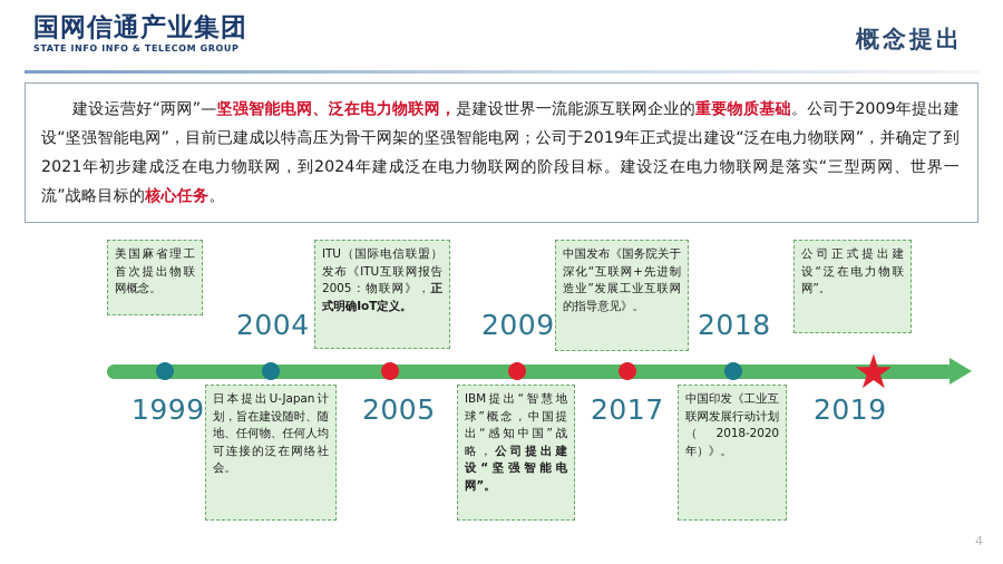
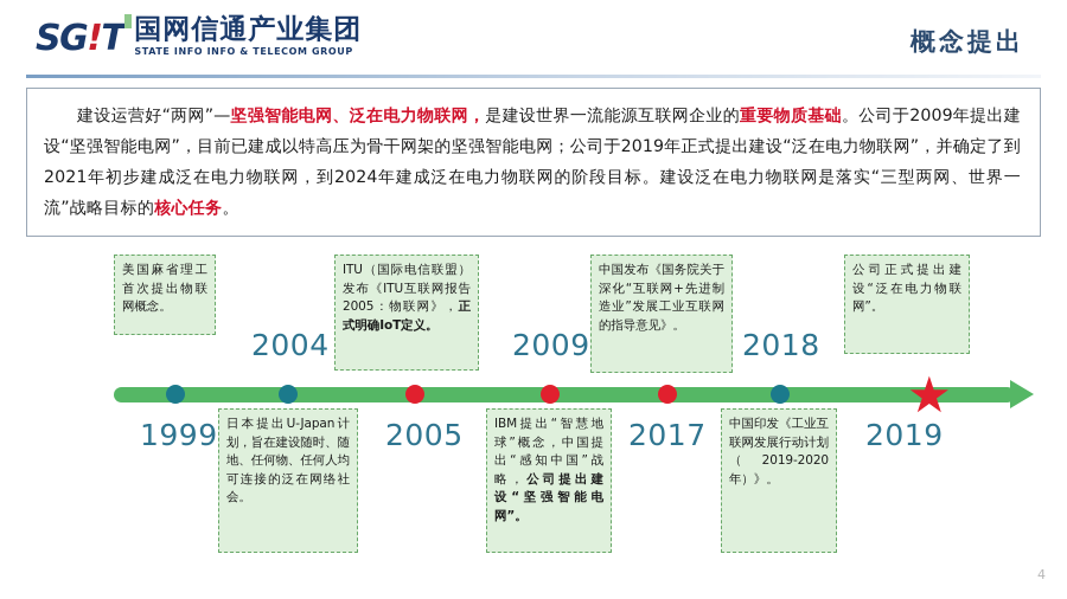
+ SG!T
  国网信通产业集团
  STATE INFO INFO & TELECOM GROUP
  概念提出
  建设运营好“两网”—坚强智能电网、泛在电力物联网，是建设世界一流能源互联网企业的重要物质基础。公司于2009年提出建设“坚强智能电网”，目前已建成以特高压为骨干网架的坚强智能电网；公司于2019年正式提出建设“泛在电力物联网”，并确定了到2021年初步建成泛在电力物联网，到2024年建成泛在电力物联网的阶段目标。建设泛在电力物联网是落实“三型两网、世界一流”战略目标的核心任务。
  1999
  美国麻省理工首次提出物联网概念。
  2004
  日本提出U-Japan计划，旨在建设随时、随地、任何物、任何人均可连接的泛在网络社会。
  2005
  ITU（国际电信联盟）发布《ITU互联网报告2005：物联网》，正式明确IoT定义。
  2009
  IBM提出“智慧地球”概念，中国提出“感知中国”战略，公司提出建设“坚强智能电网”。
  2017
  中国发布《国务院关于深化“互联网+先进制造业”发展工业互联网的指导意见》。
  2018
- 中国印发《工业互联网发展行动计划（2018-2020年）》。
+ 中国印发《工业互联网发展行动计划（2019-2020年）》。
  ★
  2019
  公司正式提出建设“泛在电力物联网”。
  4
